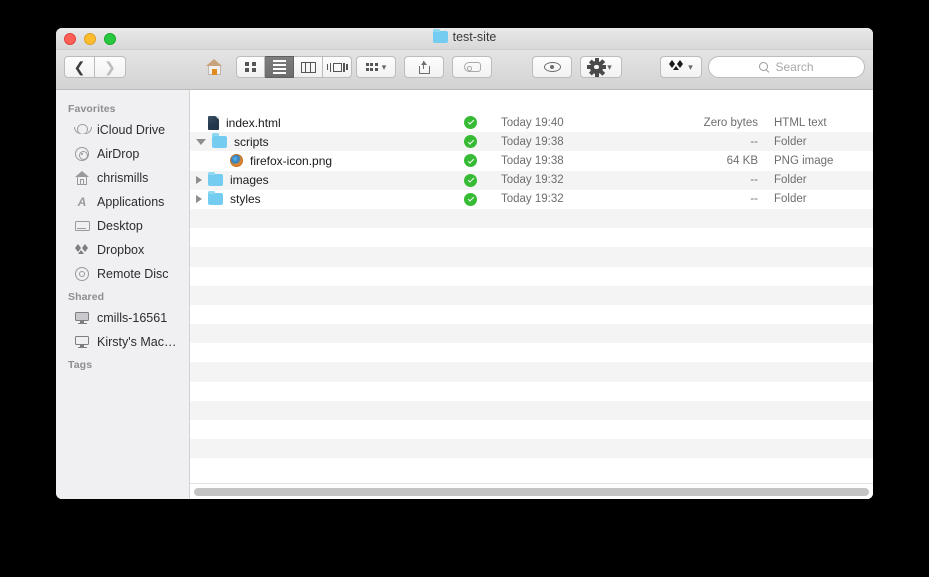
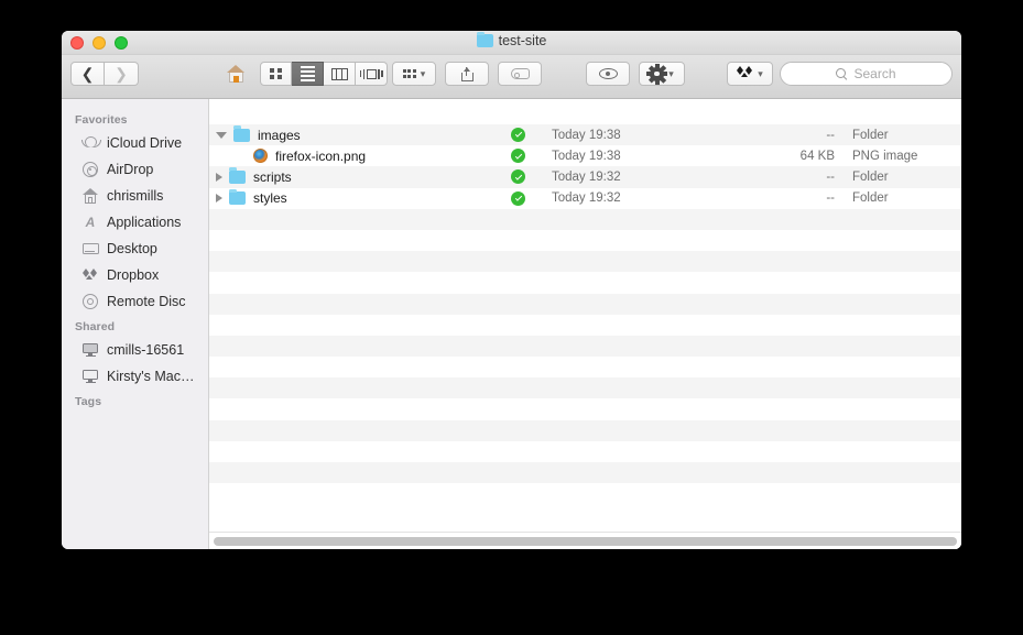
  test-site
  ❮
  ❯
  ▾
  ▾
  ▾
  Search
  Favorites
  iCloud Drive
  AirDrop
  chrismills
  A
  Applications
  Desktop
  Dropbox
  Remote Disc
  Shared
  cmills-16561
  Kirsty's Mac…
  Tags
- index.html
- Today 19:40
- Zero bytes
- HTML text
- scripts
+ images
  Today 19:38
  --
  Folder
  firefox-icon.png
  Today 19:38
  64 KB
  PNG image
- images
+ scripts
  Today 19:32
  --
  Folder
  styles
  Today 19:32
  --
  Folder
